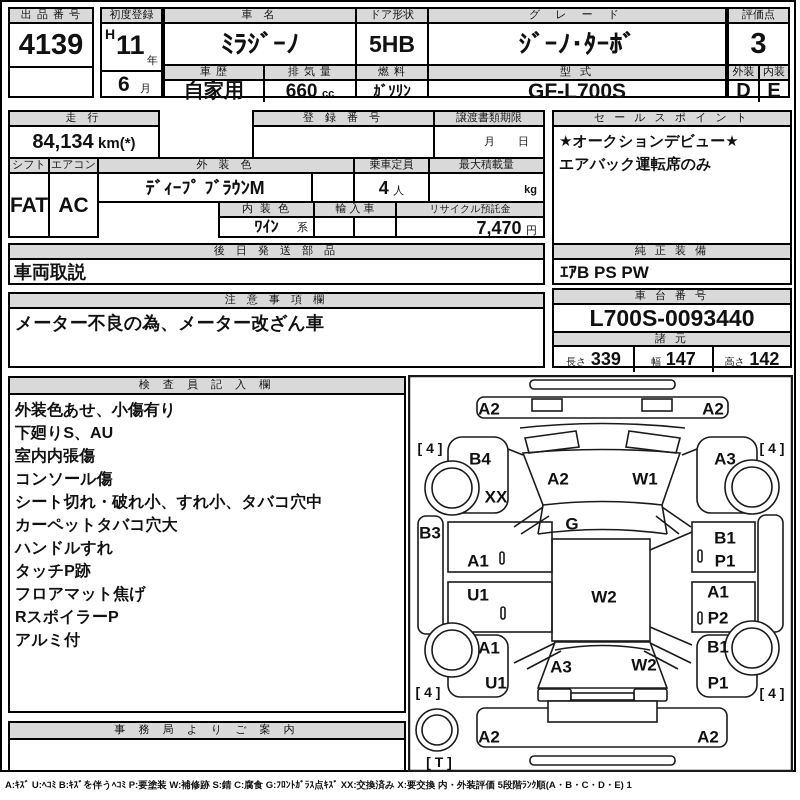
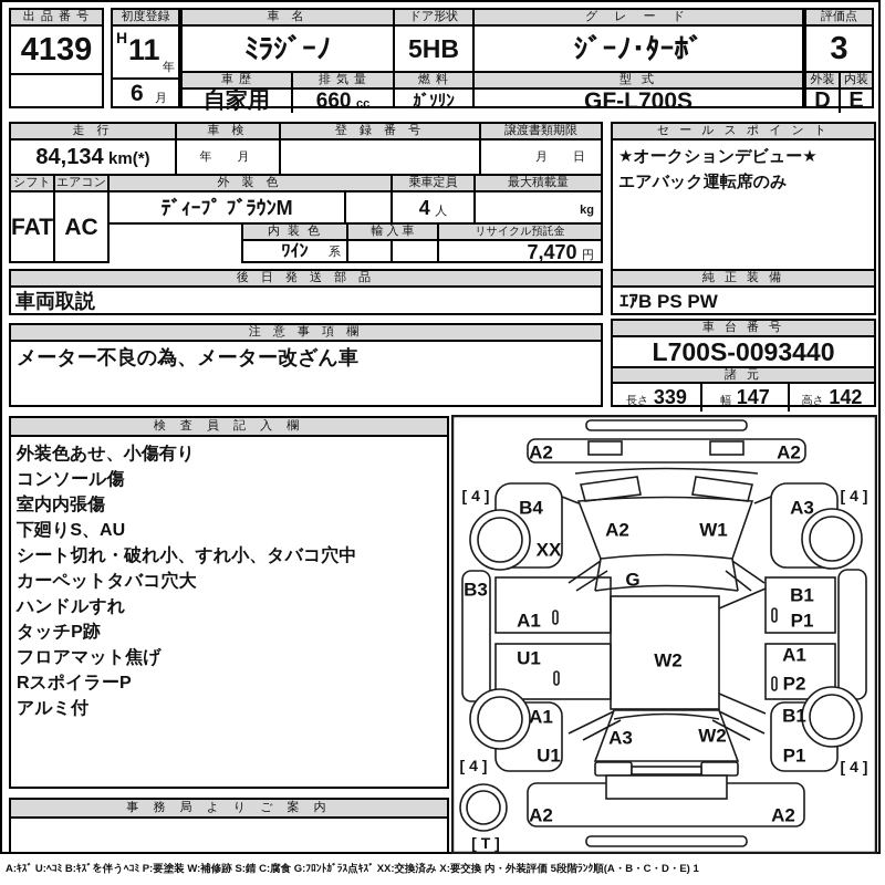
  出 品 番 号
  4139
  初度登録
  H
  11
  年
  6
  月
  車 名
  ﾐﾗｼﾞｰﾉ
  車 歴
  自家用
  排 気 量
  660 cc
  ドア形状
  5HB
  燃 料
  ｶﾞｿﾘﾝ
  グ レ ー ド
  ｼﾞｰﾉ･ﾀｰﾎﾞ
  型 式
  GF-L700S
  評価点
  3
  外装
  D
  内装
  E
  走 行
  84,134 km(*)
+ 車 検
+ 年 月
  登 録 番 号
  譲渡書類期限
  月 日
  シフト
  FAT
  エアコン
  AC
  外 装 色
  ﾃﾞｨｰﾌﾟ ﾌﾞﾗｳﾝM
  乗車定員
  4 人
  最大積載量
  kg
  内 装 色
  ﾜｲﾝ
  系
  輸 入 車
  リサイクル預託金
  7,470 円
  セ ー ル ス ポ イ ン ト
  ★オークションデビュー★
  エアバック運転席のみ
  純 正 装 備
  ｴｱB PS PW
  後 日 発 送 部 品
  車両取説
  注 意 事 項 欄
  メーター不良の為、メーター改ざん車
  車 台 番 号
  L700S-0093440
  諸 元
  長さ 339
  幅 147
  高さ 142
  検 査 員 記 入 欄
  外装色あせ、小傷有り
- 下廻りS、AU
+ コンソール傷
  室内内張傷
- コンソール傷
+ 下廻りS、AU
  シート切れ・破れ小、すれ小、タバコ穴中
  カーペットタバコ穴大
  ハンドルすれ
  タッチP跡
  フロアマット焦げ
  RスポイラーP
  アルミ付
  事 務 局 よ り ご 案 内
  A2
  A2
  [ 4 ]
  B4
  A3
  [ 4 ]
  XX
  A2
  W1
  G
  B3
  A1
  U1
  W2
  B1
  P1
  A1
  P2
  A1
  U1
  A3
  W2
  B1
  P1
  [ 4 ]
  [ 4 ]
  A2
  A2
  [ T ]
  A:ｷｽﾞ U:ﾍｺﾐ B:ｷｽﾞを伴うﾍｺﾐ P:要塗装 W:補修跡 S:錆 C:腐食 G:ﾌﾛﾝﾄｶﾞﾗｽ点ｷｽﾞ XX:交換済み X:要交換 内・外装評価 5段階ﾗﾝｸ順(A・B・C・D・E) 1
